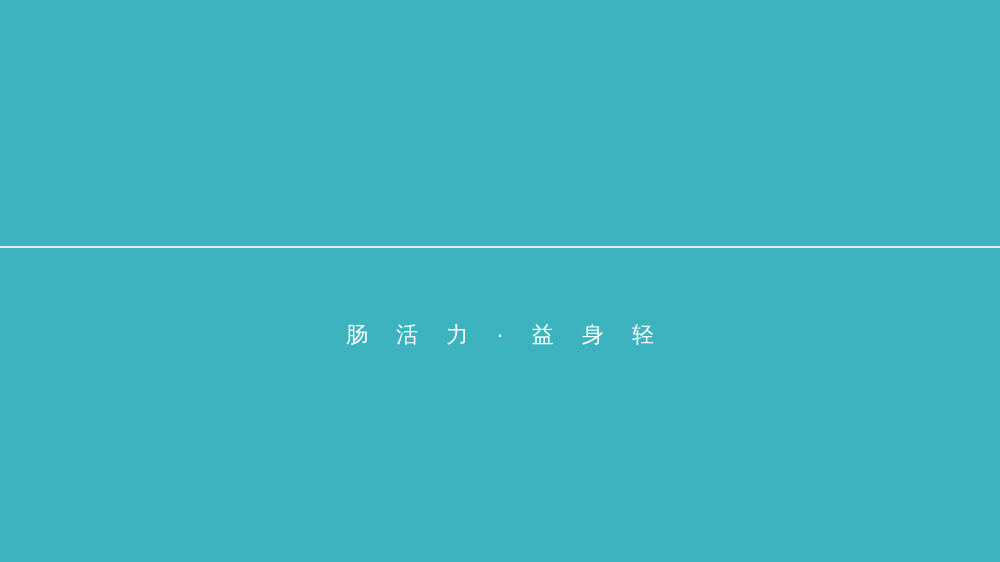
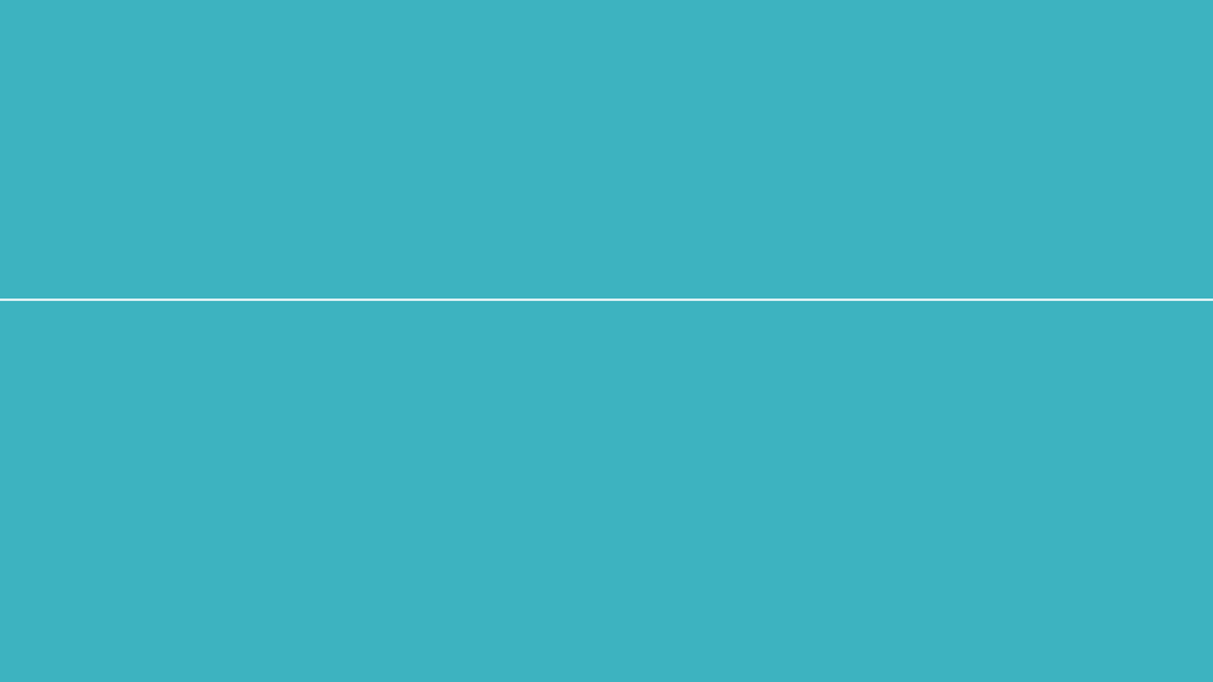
- 肠 活 力 · 益 身 轻
